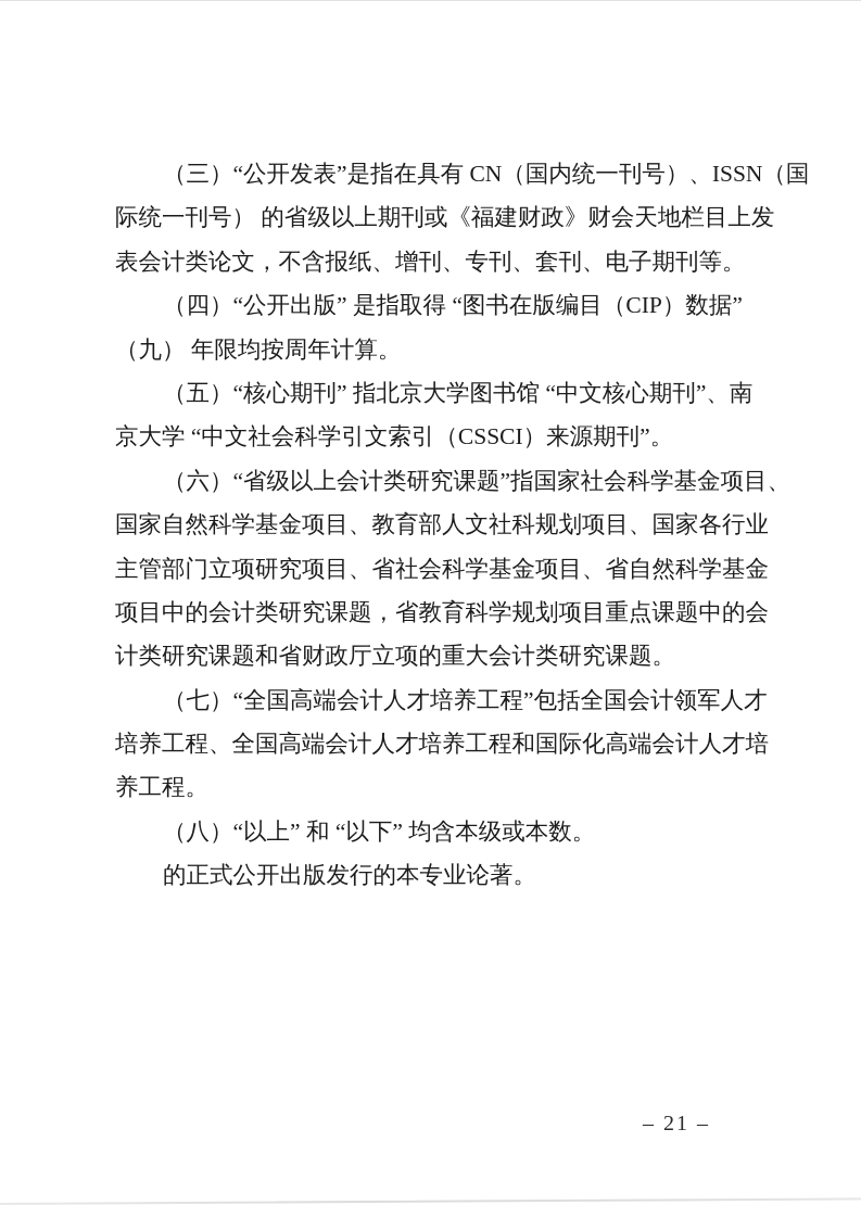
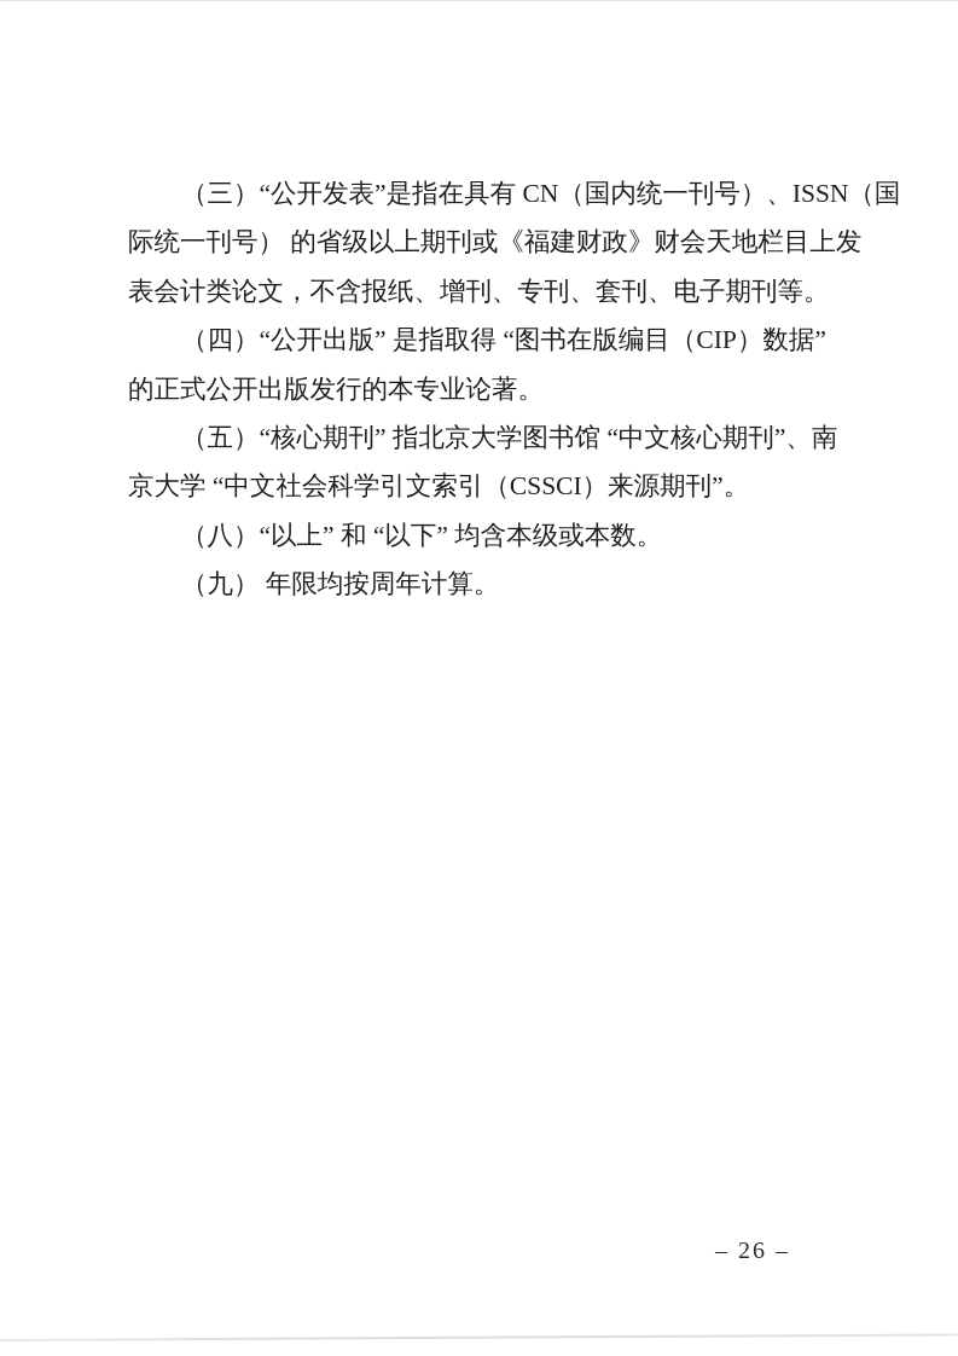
  （三）“公开发表”是指在具有 CN（国内统一刊号）、ISSN（国
  际统一刊号） 的省级以上期刊或《福建财政》财会天地栏目上发
  表会计类论文，不含报纸、增刊、专刊、套刊、电子期刊等。
  （四）“公开出版” 是指取得 “图书在版编目（CIP）数据”
- （九） 年限均按周年计算。
+ 的正式公开出版发行的本专业论著。
  （五）“核心期刊” 指北京大学图书馆 “中文核心期刊”、南
  京大学 “中文社会科学引文索引（CSSCI）来源期刊”。
- （六）“省级以上会计类研究课题”指国家社会科学基金项目、
- 国家自然科学基金项目、教育部人文社科规划项目、国家各行业
- 主管部门立项研究项目、省社会科学基金项目、省自然科学基金
- 项目中的会计类研究课题，省教育科学规划项目重点课题中的会
- 计类研究课题和省财政厅立项的重大会计类研究课题。
- （七）“全国高端会计人才培养工程”包括全国会计领军人才
- 培养工程、全国高端会计人才培养工程和国际化高端会计人才培
- 养工程。
  （八）“以上” 和 “以下” 均含本级或本数。
- 的正式公开出版发行的本专业论著。
+ （九） 年限均按周年计算。
- – 21 –
+ – 26 –
